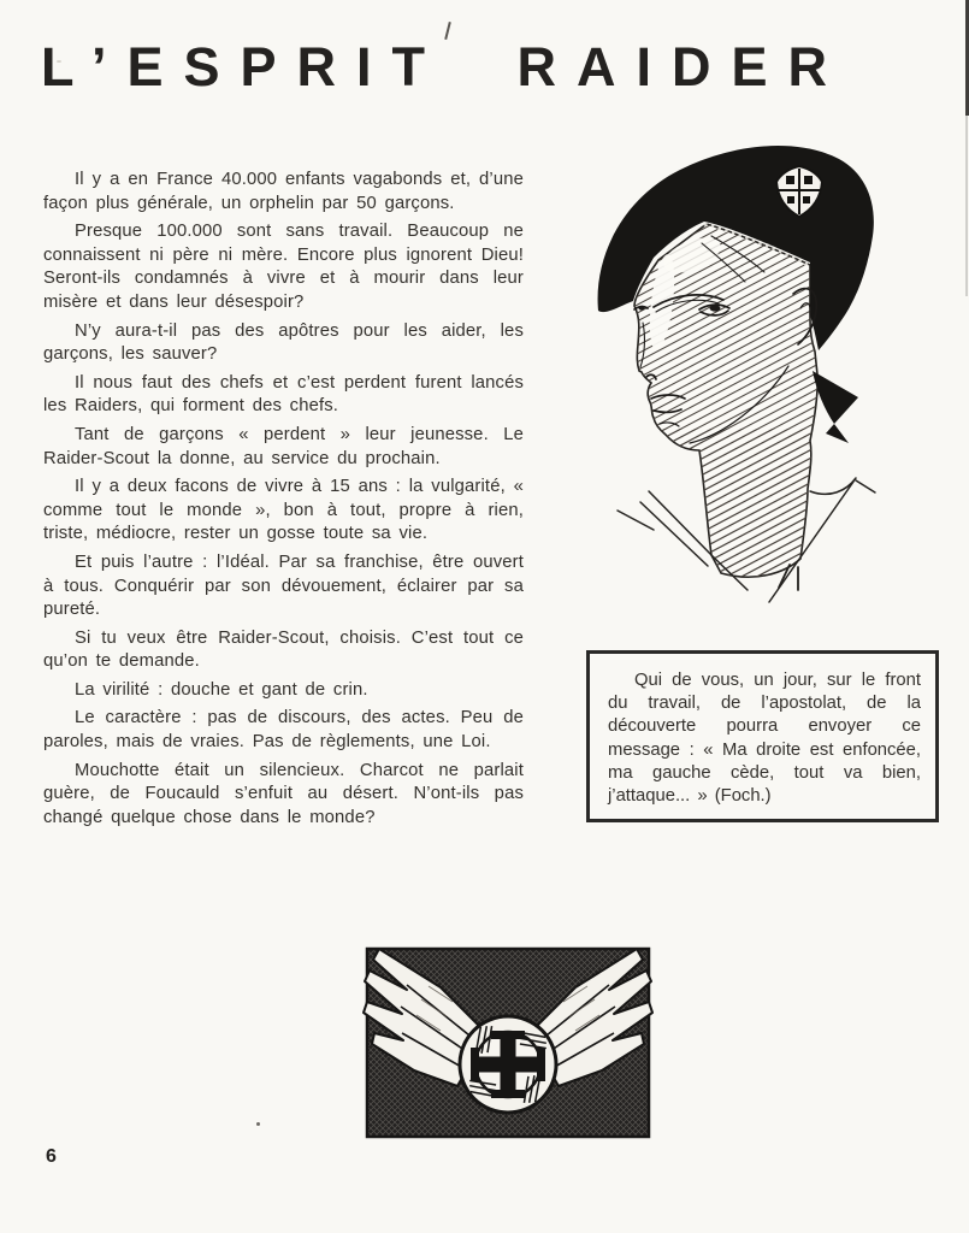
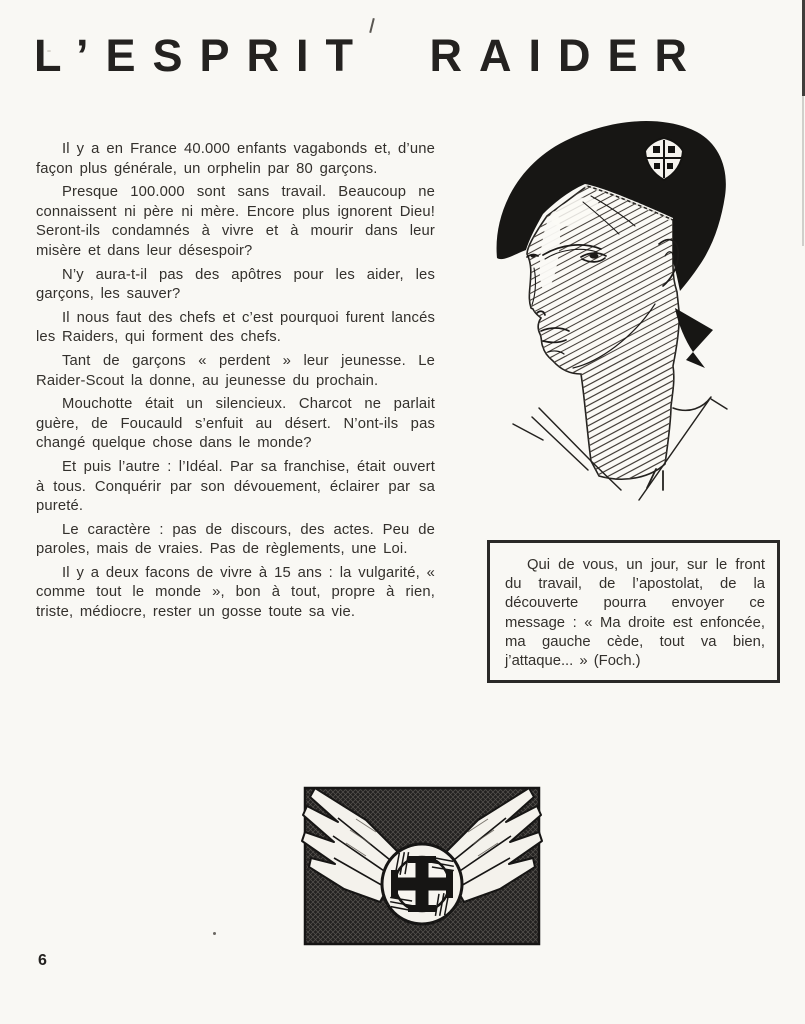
  L’ESPRIT RAIDER
- Il y a en France 40.000 enfants vagabonds et, d’une façon plus générale, un orphelin par 50 garçons.
+ Il y a en France 40.000 enfants vagabonds et, d’une façon plus générale, un orphelin par 80 garçons.
  Presque 100.000 sont sans travail. Beaucoup ne connaissent ni père ni mère. Encore plus ignorent Dieu! Seront-ils condamnés à vivre et à mourir dans leur misère et dans leur désespoir?
  N’y aura-t-il pas des apôtres pour les aider, les garçons, les sauver?
- Il nous faut des chefs et c’est perdent furent lancés les Raiders, qui forment des chefs.
+ Il nous faut des chefs et c’est pourquoi furent lancés les Raiders, qui forment des chefs.
- Tant de garçons « perdent » leur jeunesse. Le Raider-Scout la donne, au service du prochain.
+ Tant de garçons « perdent » leur jeunesse. Le Raider-Scout la donne, au jeunesse du prochain.
- Il y a deux facons de vivre à 15 ans : la vulgarité, « comme tout le monde », bon à tout, propre à rien, triste, médiocre, rester un gosse toute sa vie.
+ Mouchotte était un silencieux. Charcot ne parlait guère, de Foucauld s’enfuit au désert. N’ont-ils pas changé quelque chose dans le monde?
- Et puis l’autre : l’Idéal. Par sa franchise, être ouvert à tous. Conquérir par son dévouement, éclairer par sa pureté.
+ Et puis l’autre : l’Idéal. Par sa franchise, était ouvert à tous. Conquérir par son dévouement, éclairer par sa pureté.
- Si tu veux être Raider-Scout, choisis. C’est tout ce qu’on te demande.
- La virilité : douche et gant de crin.
  Le caractère : pas de discours, des actes. Peu de paroles, mais de vraies. Pas de règlements, une Loi.
- Mouchotte était un silencieux. Charcot ne parlait guère, de Foucauld s’enfuit au désert. N’ont-ils pas changé quelque chose dans le monde?
+ Il y a deux facons de vivre à 15 ans : la vulgarité, « comme tout le monde », bon à tout, propre à rien, triste, médiocre, rester un gosse toute sa vie.
  Qui de vous, un jour, sur le front du travail, de l’apostolat, de la découverte pourra envoyer ce message : « Ma droite est enfoncée, ma gauche cède, tout va bien, j’attaque... » (Foch.)
  6
